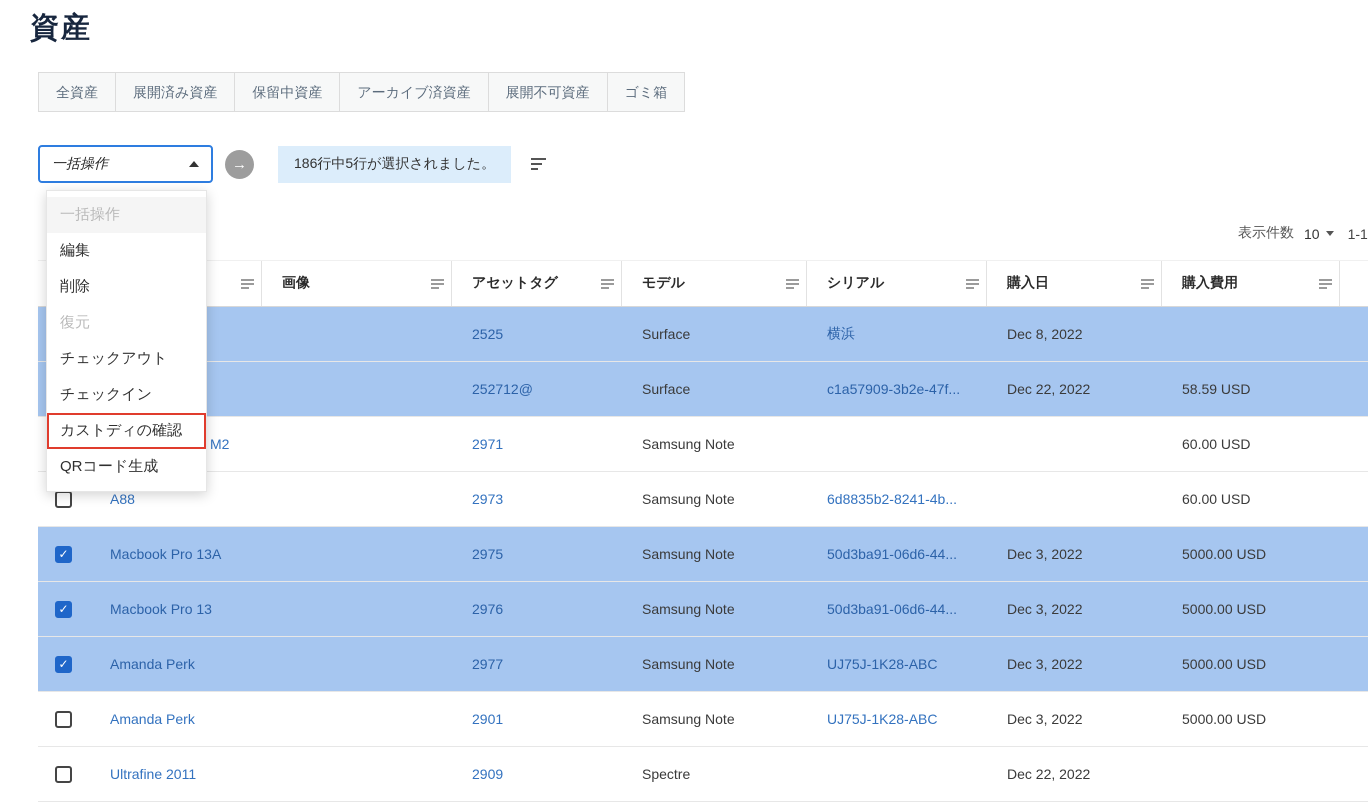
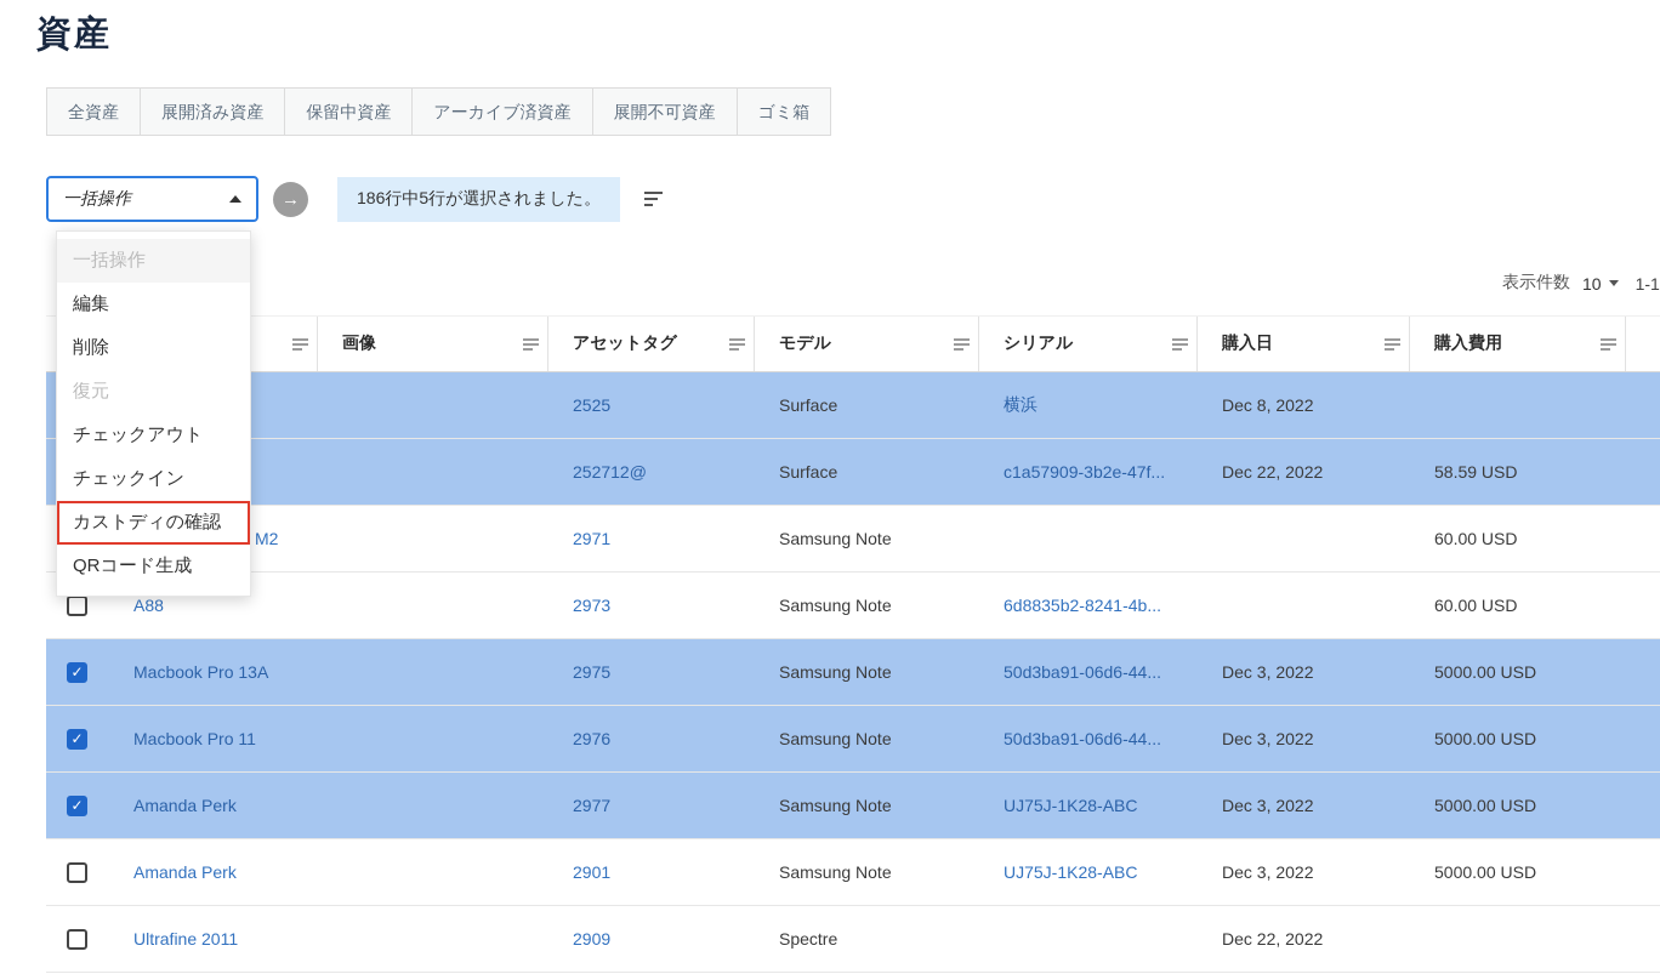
  資産
  全資産
  展開済み資産
  保留中資産
  アーカイブ済資産
  展開不可資産
  ゴミ箱
  一括操作
  →
  186行中5行が選択されました。
  表示件数
  10
  1-1
  画像
  アセットタグ
  モデル
  シリアル
  購入日
  購入費用
  2525
  Surface
  横浜
  Dec 8, 2022
  252712@
  Surface
  c1a57909-3b2e-47f...
  Dec 22, 2022
  58.59 USD
  M2
  2971
  Samsung Note
  60.00 USD
  A88
  2973
  Samsung Note
  6d8835b2-8241-4b...
  60.00 USD
  Macbook Pro 13A
  2975
  Samsung Note
  50d3ba91-06d6-44...
  Dec 3, 2022
  5000.00 USD
- Macbook Pro 13
+ Macbook Pro 11
  2976
  Samsung Note
  50d3ba91-06d6-44...
  Dec 3, 2022
  5000.00 USD
  Amanda Perk
  2977
  Samsung Note
  UJ75J-1K28-ABC
  Dec 3, 2022
  5000.00 USD
  Amanda Perk
  2901
  Samsung Note
  UJ75J-1K28-ABC
  Dec 3, 2022
  5000.00 USD
  Ultrafine 2011
  2909
  Spectre
  Dec 22, 2022
  一括操作
  編集
  削除
  復元
  チェックアウト
  チェックイン
  カストディの確認
  QRコード生成
